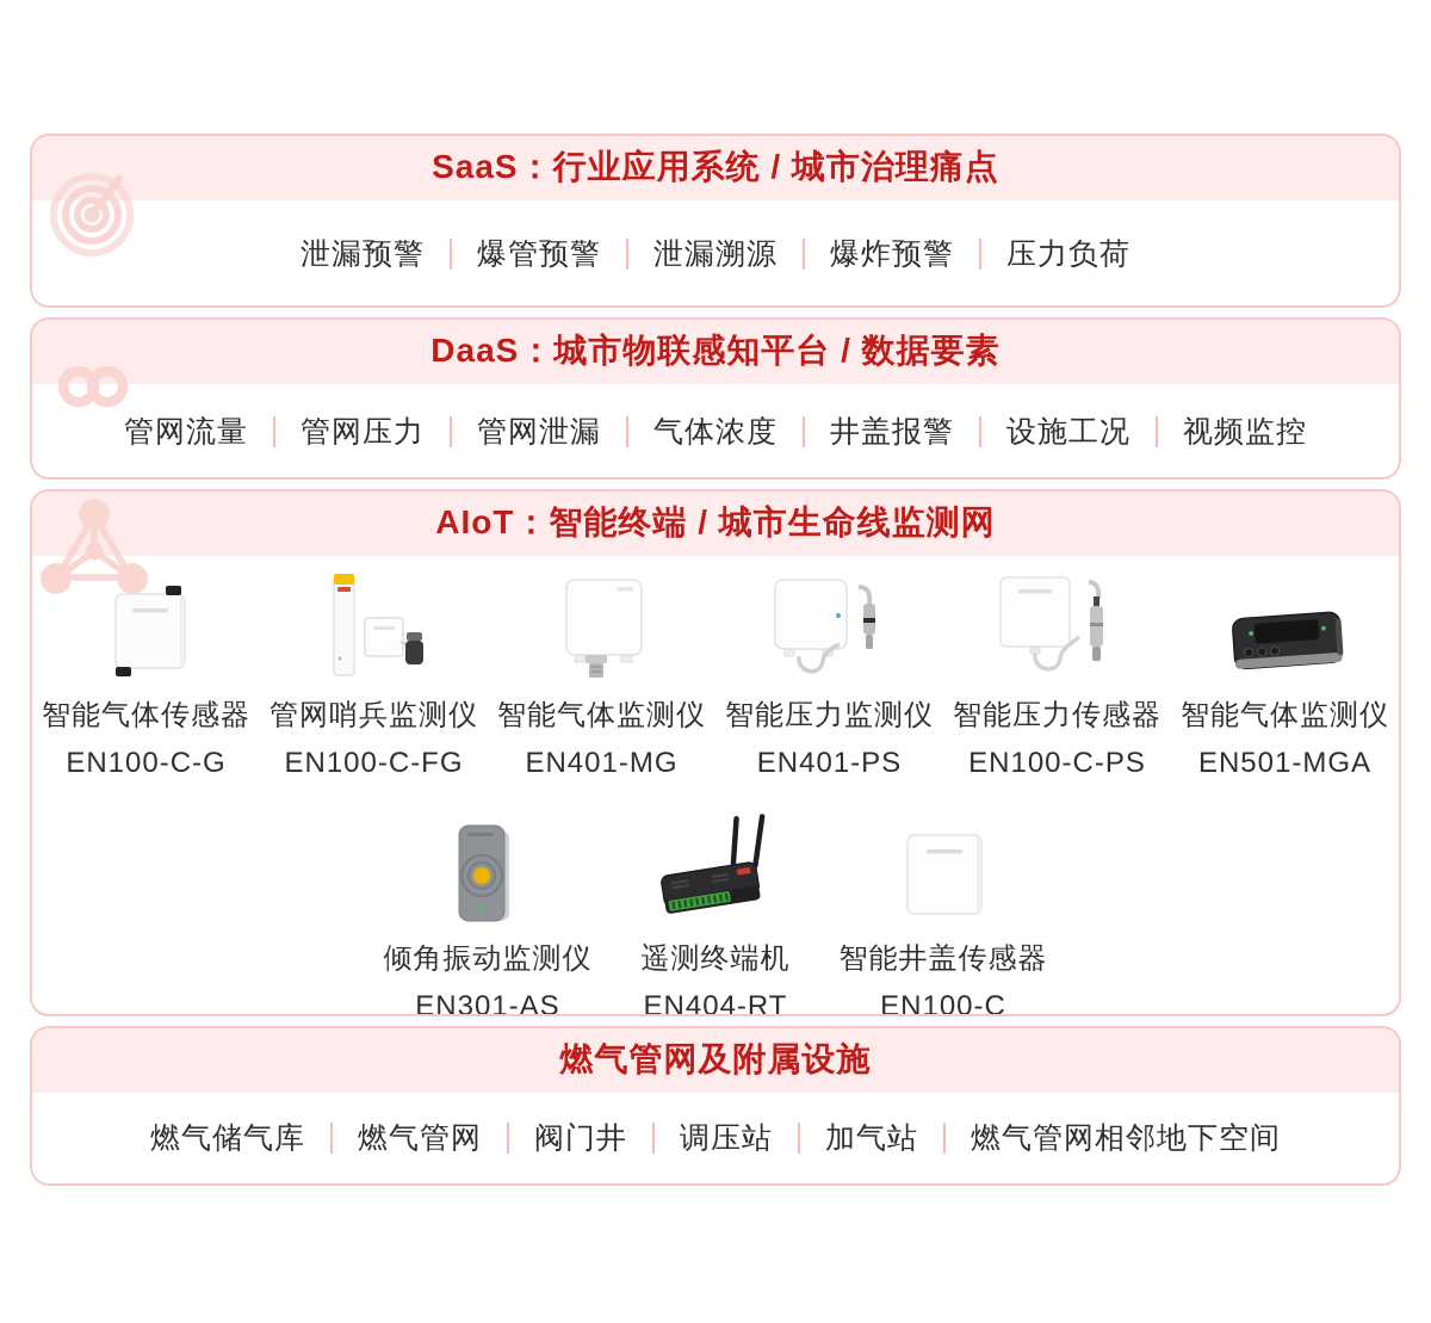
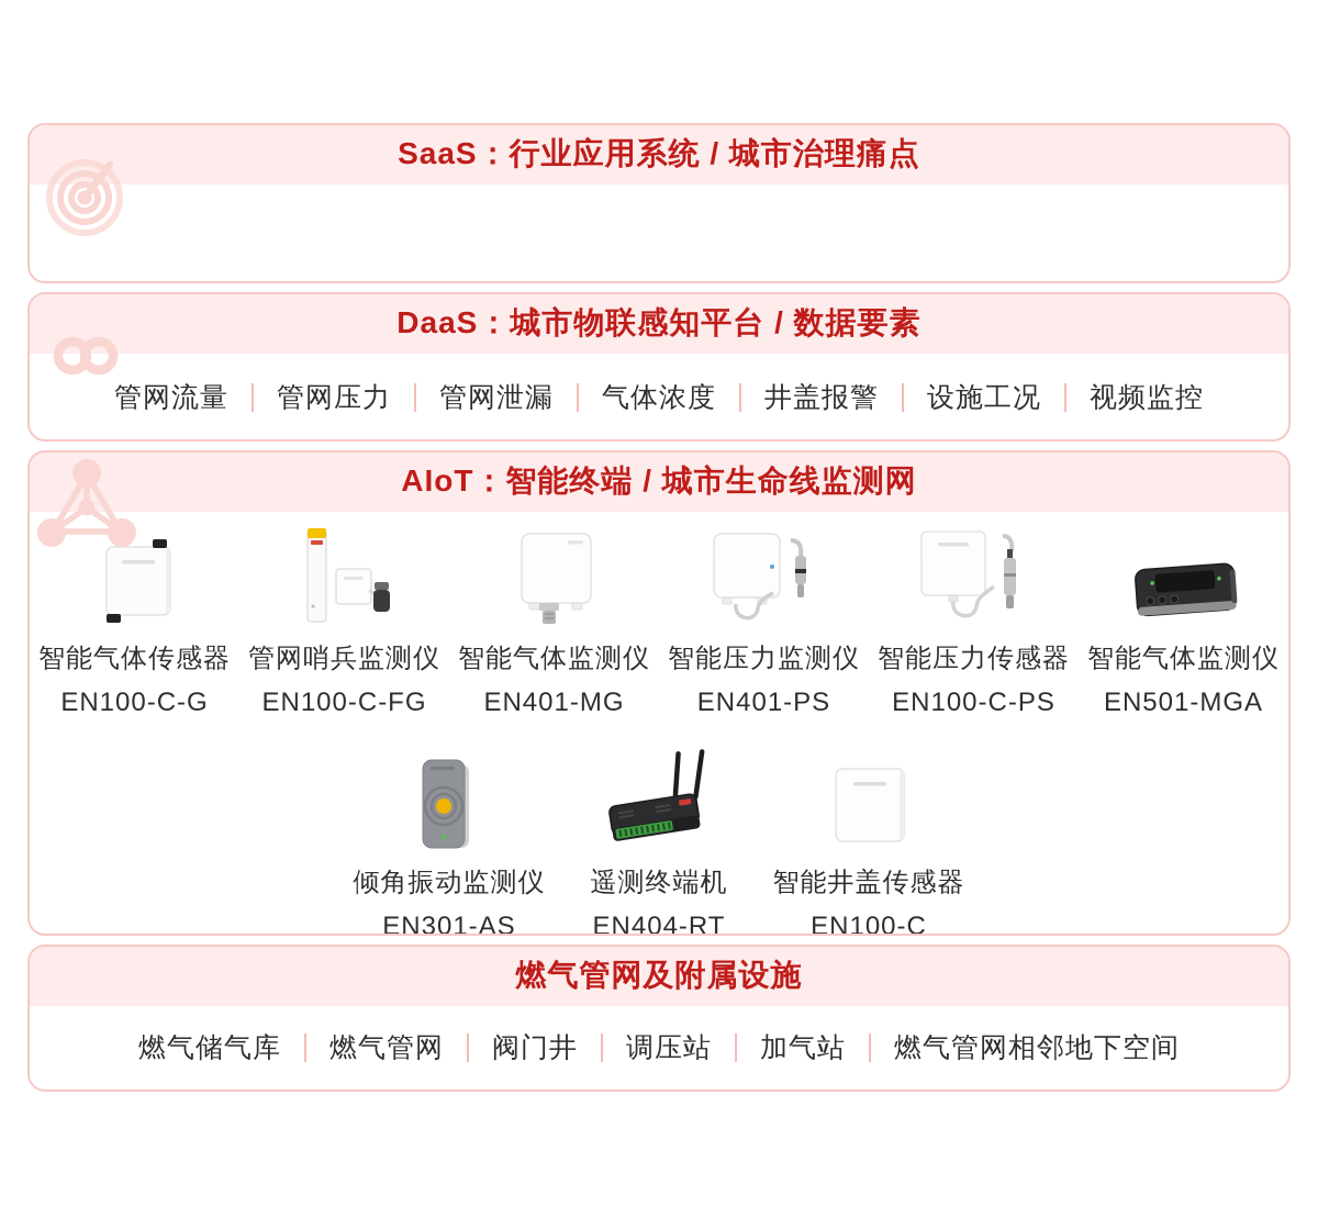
  SaaS：行业应用系统 / 城市治理痛点
- 泄漏预警
- 爆管预警
- 泄漏溯源
- 爆炸预警
- 压力负荷
  DaaS：城市物联感知平台 / 数据要素
  管网流量
  管网压力
  管网泄漏
  气体浓度
  井盖报警
  设施工况
  视频监控
  AIoT：智能终端 / 城市生命线监测网
  智能气体传感器
  EN100-C-G
  管网哨兵监测仪
  EN100-C-FG
  智能气体监测仪
  EN401-MG
  智能压力监测仪
  EN401-PS
  智能压力传感器
  EN100-C-PS
  智能气体监测仪
  EN501-MGA
  倾角振动监测仪
  EN301-AS
  遥测终端机
  EN404-RT
  智能井盖传感器
  EN100-C
  燃气管网及附属设施
  燃气储气库
  燃气管网
  阀门井
  调压站
  加气站
  燃气管网相邻地下空间
